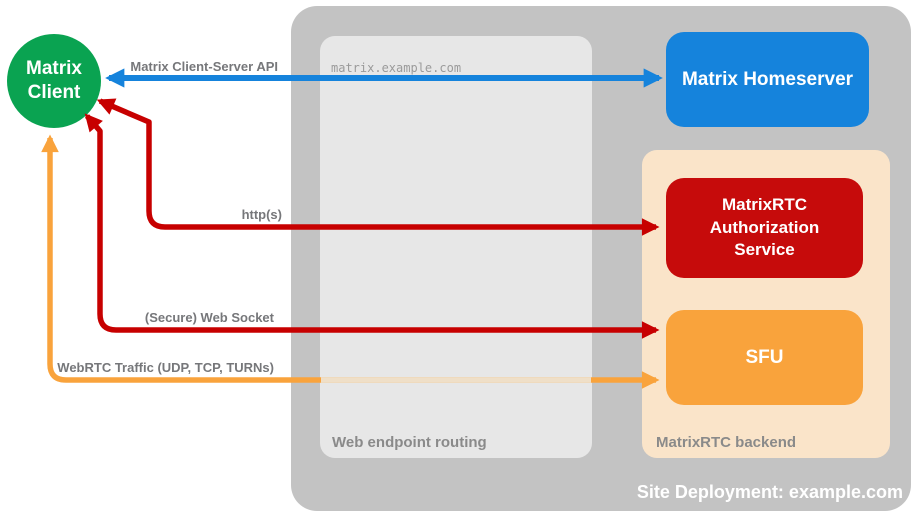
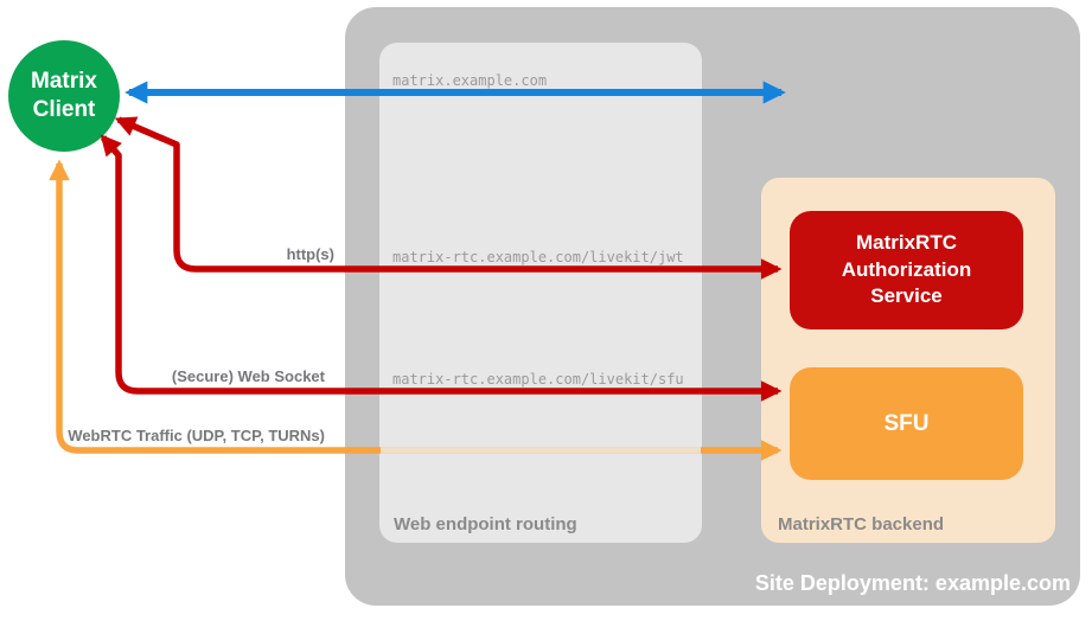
  Matrix Client
- Matrix Homeserver
  MatrixRTC Authorization Service
  SFU
- Matrix Client-Server API
  http(s)
  (Secure) Web Socket
  WebRTC Traffic (UDP, TCP, TURNs)
  matrix.example.com
+ matrix-rtc.example.com/livekit/jwt
+ matrix-rtc.example.com/livekit/sfu
  Web endpoint routing
  MatrixRTC backend
  Site Deployment: example.com
